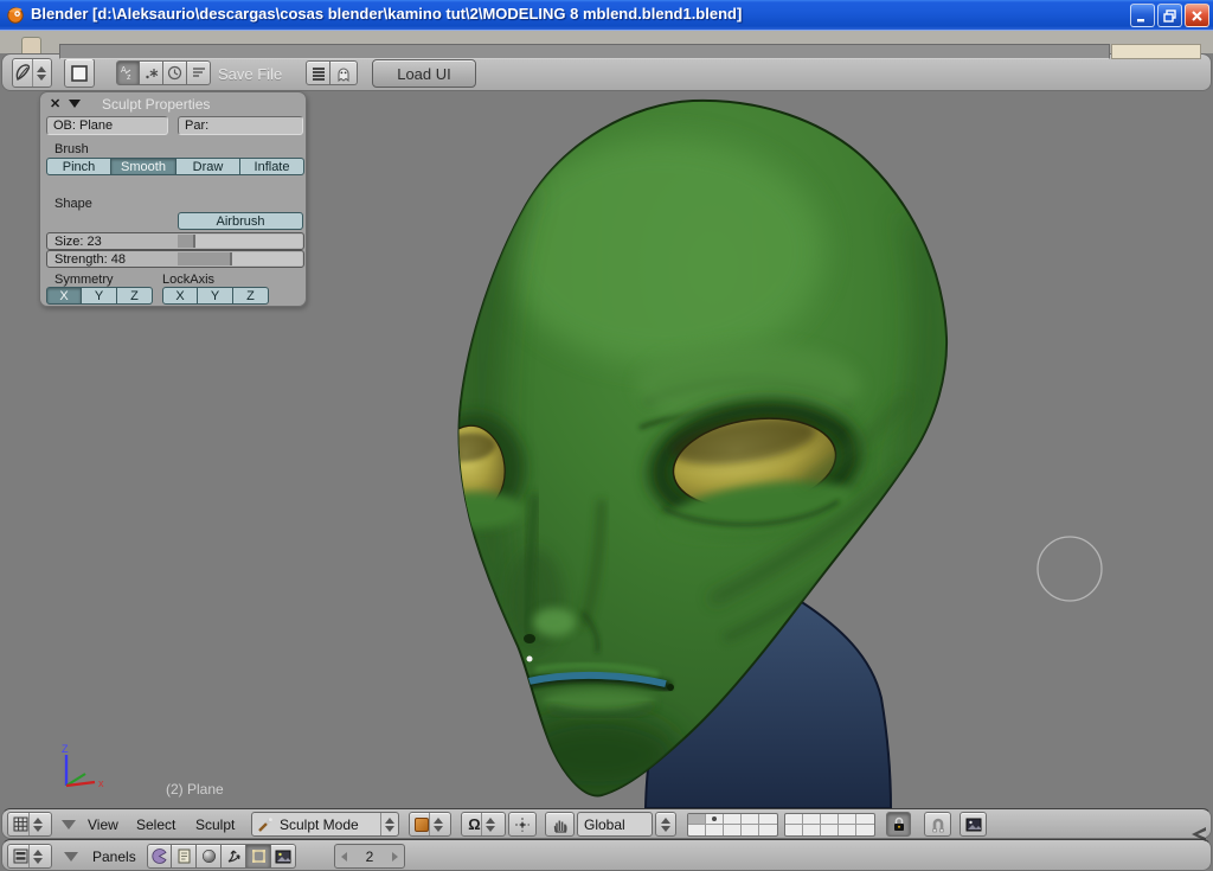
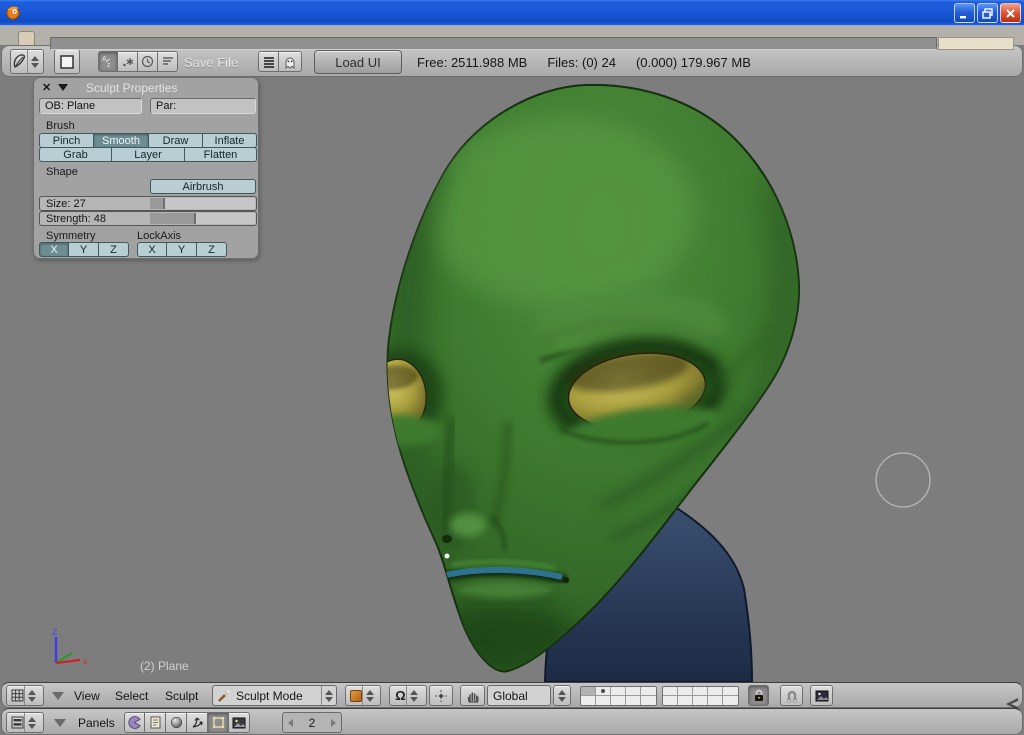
- Blender [d:\Aleksaurio\descargas\cosas blender\kamino tut\2\MODELING 8 mblend.blend1.blend]
  Save File
  Load UI
+ Free: 2511.988 MB
+ Files: (0) 24
+ (0.000) 179.967 MB
  ✕
  Sculpt Properties
  OB: Plane
  Par:
  Brush
  Pinch
  Smooth
  Draw
  Inflate
+ Grab
+ Layer
+ Flatten
  Shape
  Airbrush
- Size: 23
+ Size: 27
  Strength: 48
  Symmetry
  LockAxis
  X
  Y
  Z
  X
  Y
  Z
  Z
  x
  (2) Plane
  View
  Select
  Sculpt
  Sculpt Mode
  Ω
  Global
  Panels
  2
